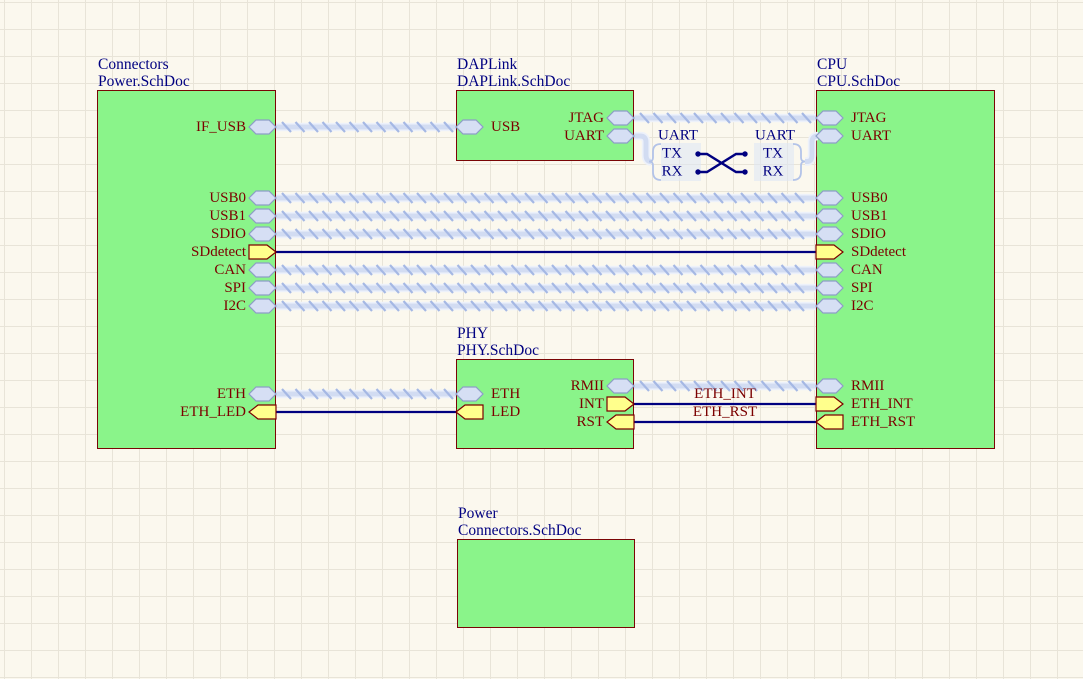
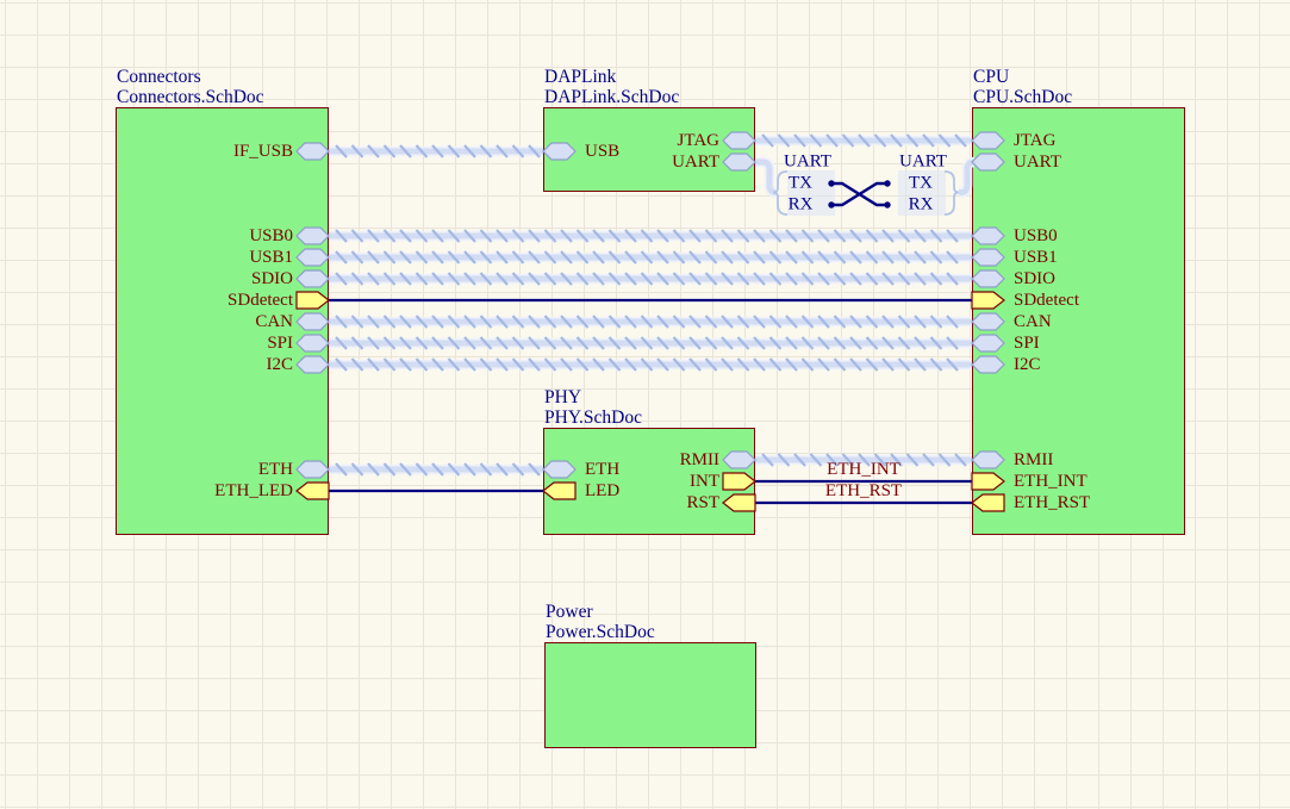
  Connectors
- Power.SchDoc
+ Connectors.SchDoc
  DAPLink
  DAPLink.SchDoc
  CPU
  CPU.SchDoc
  PHY
  PHY.SchDoc
  Power
- Connectors.SchDoc
+ Power.SchDoc
  ETH_INT
  ETH_RST
  UART
  UART
  TX
  RX
  TX
  RX
  IF_USB
  USB0
  USB1
  SDIO
  SDdetect
  CAN
  SPI
  I2C
  ETH
  ETH_LED
  USB
  JTAG
  UART
  JTAG
  UART
  USB0
  USB1
  SDIO
  SDdetect
  CAN
  SPI
  I2C
  RMII
  ETH_INT
  ETH_RST
  ETH
  LED
  RMII
  INT
  RST
